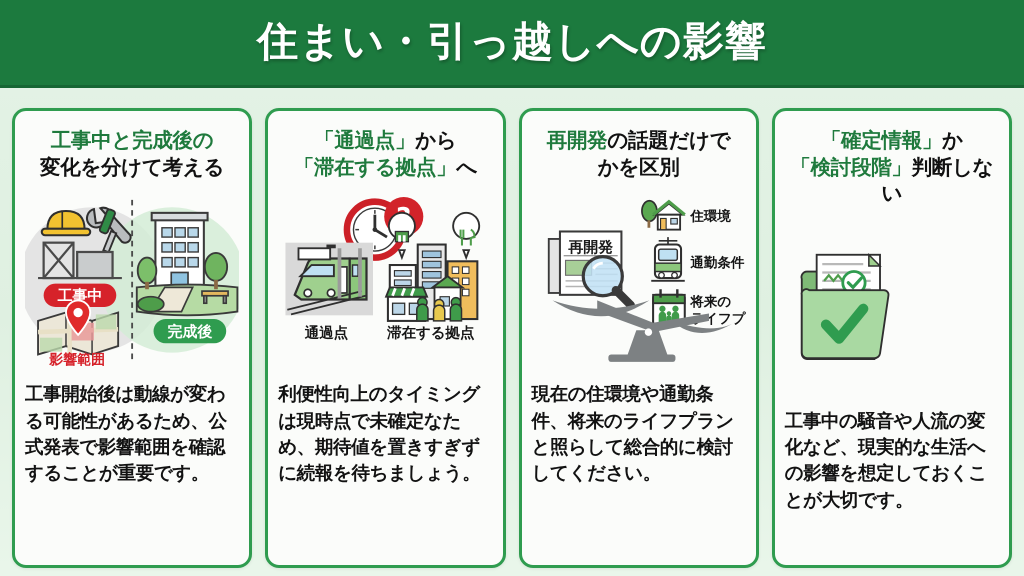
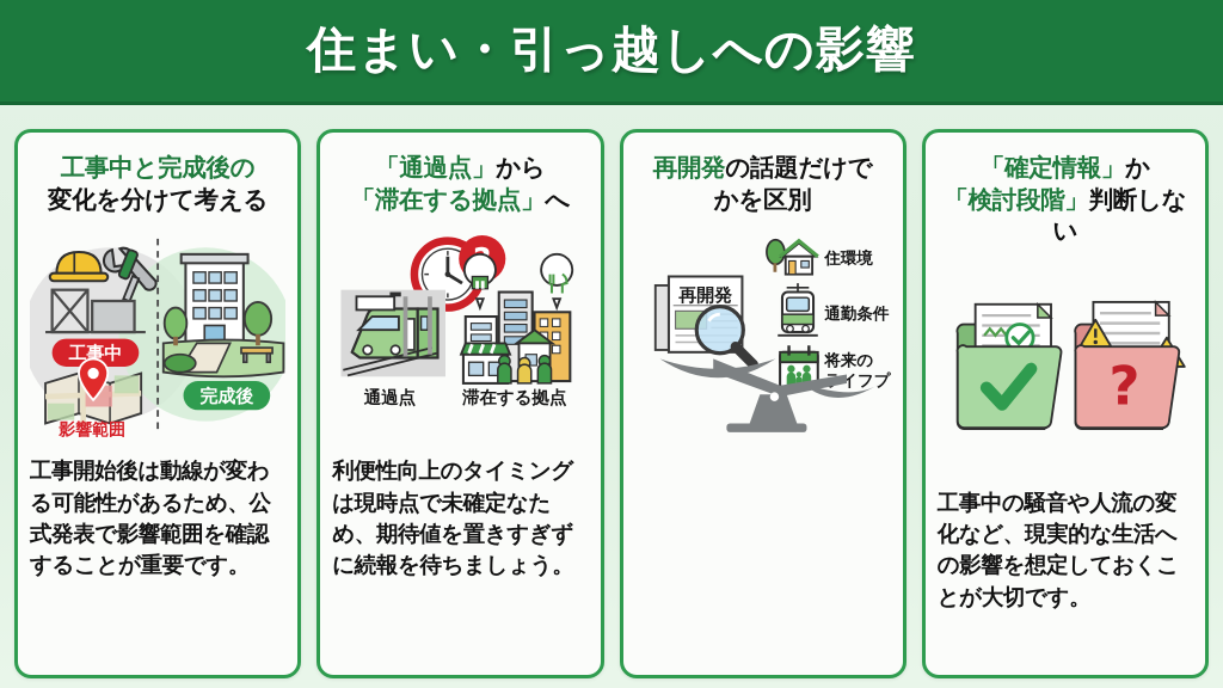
  住まい・引っ越しへの影響
  工事中と完成後の
  変化を分けて考える
  工事中
  影響範囲
  完成後
  工事開始後は動線が変わる可能性があるため、公式発表で影響範囲を確認することが重要です。
  「通過点」から
  「滞在する拠点」へ
  通過点
  滞在する拠点
  利便性向上のタイミングは現時点で未確定なため、期待値を置きすぎずに続報を待ちましょう。
  再開発の話題だけで
  かを区別
  再開発
  住環境
  通勤条件
  将来の
- 現在の住環境や通勤条件、将来のライフプランと照らして総合的に検討してください。
  「確定情報」か
  「検討段階」判断しない
+ ?
  工事中の騒音や人流の変化など、現実的な生活への影響を想定しておくことが大切です。
